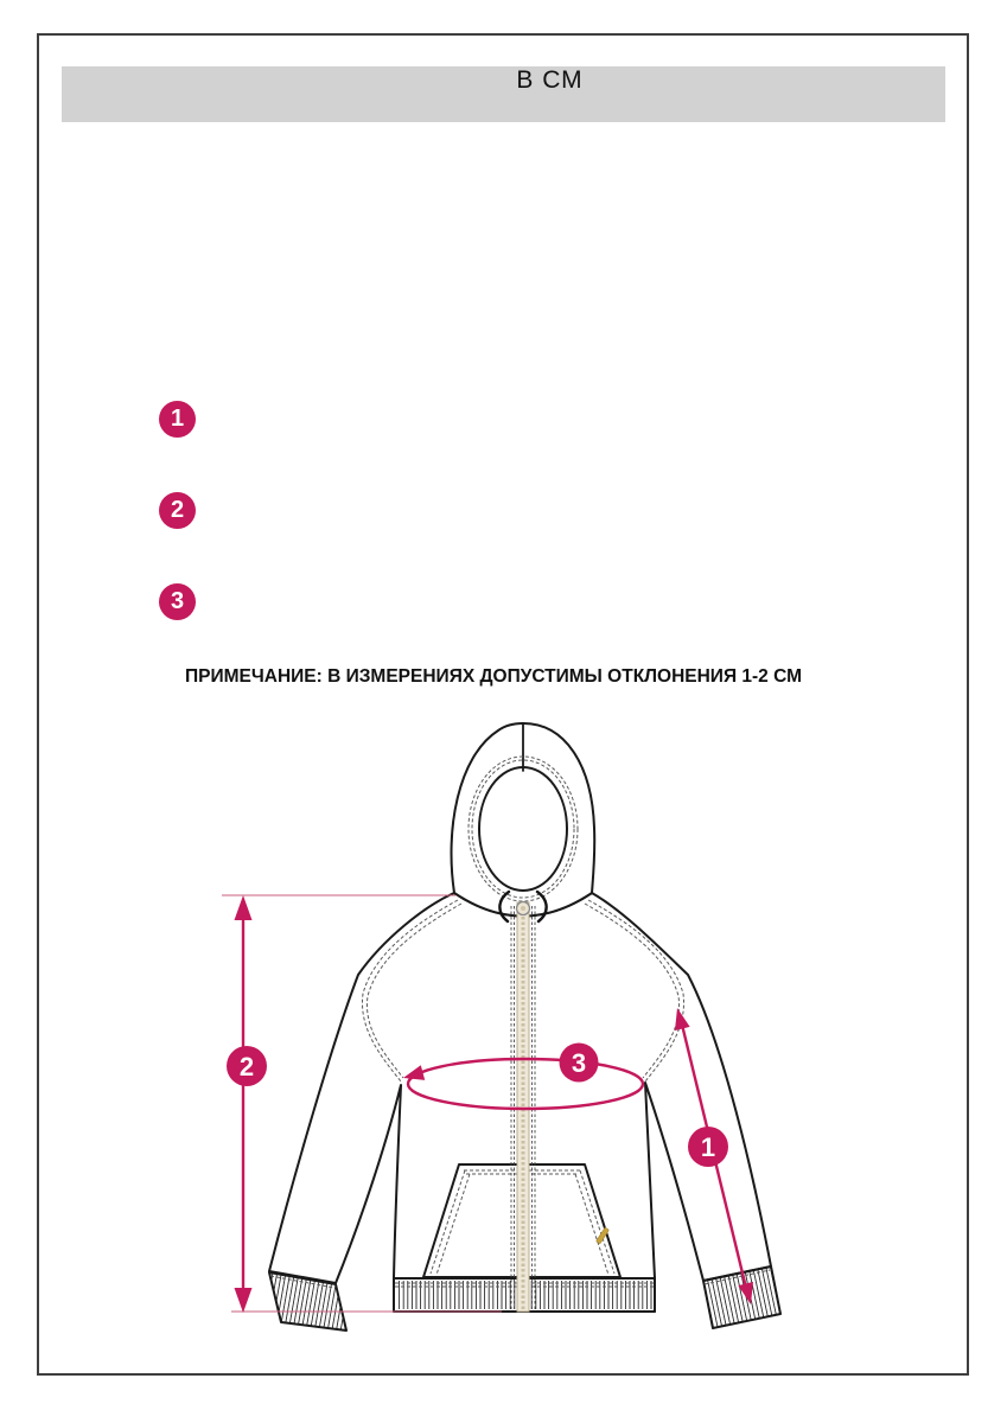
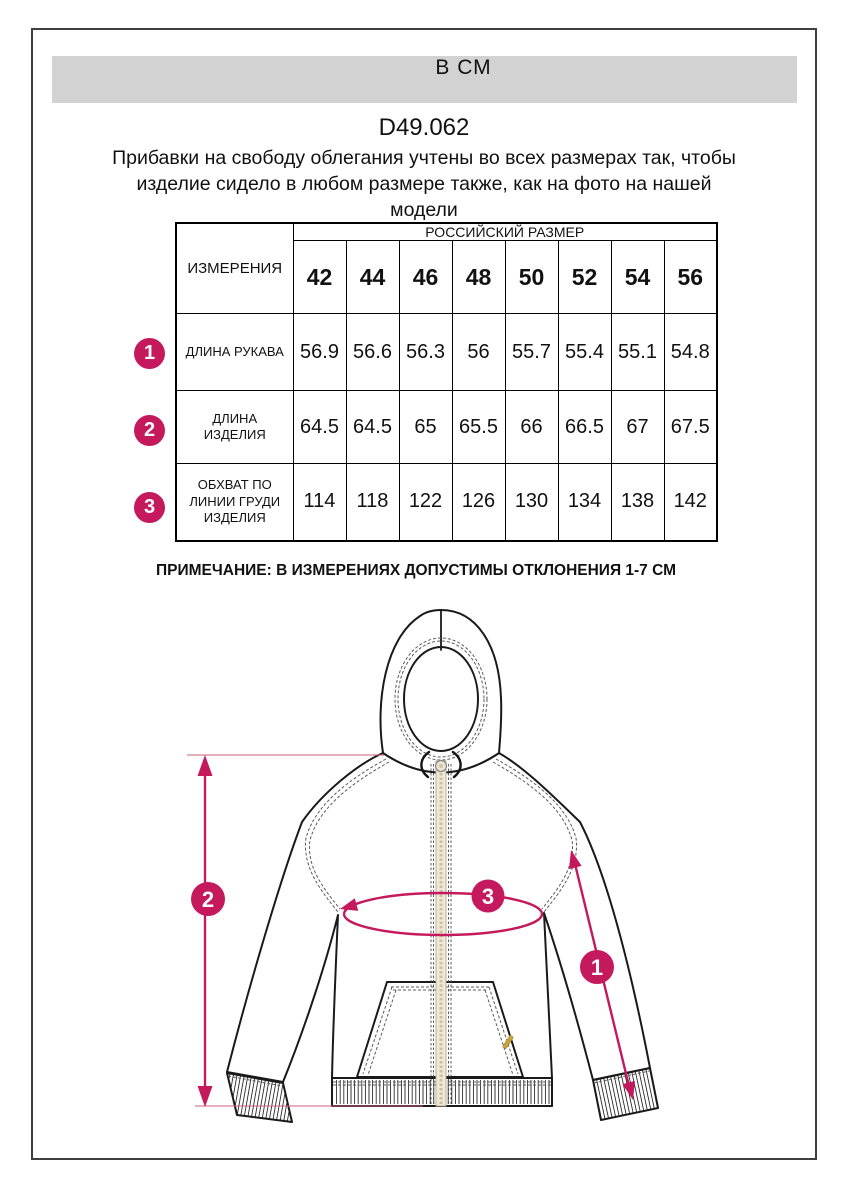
  В СМ
+ D49.062
+ Прибавки на свободу облегания учтены во всех размерах так, чтобы
+ изделие сидело в любом размере также, как на фото на нашей
+ модели
+ ИЗМЕРЕНИЯ	РОССИЙСКИЙ РАЗМЕР
+ 42	44	46	48	50	52	54	56
+ ДЛИНА РУКАВА	56.9	56.6	56.3	56	55.7	55.4	55.1	54.8
+ ДЛИНА ИЗДЕЛИЯ	64.5	64.5	65	65.5	66	66.5	67	67.5
+ ОБХВАТ ПО ЛИНИИ ГРУДИ ИЗДЕЛИЯ	114	118	122	126	130	134	138	142
  1
  2
  3
- ПРИМЕЧАНИЕ: В ИЗМЕРЕНИЯХ ДОПУСТИМЫ ОТКЛОНЕНИЯ 1-2 СМ
+ ПРИМЕЧАНИЕ: В ИЗМЕРЕНИЯХ ДОПУСТИМЫ ОТКЛОНЕНИЯ 1-7 СМ
  2
  1
  3
